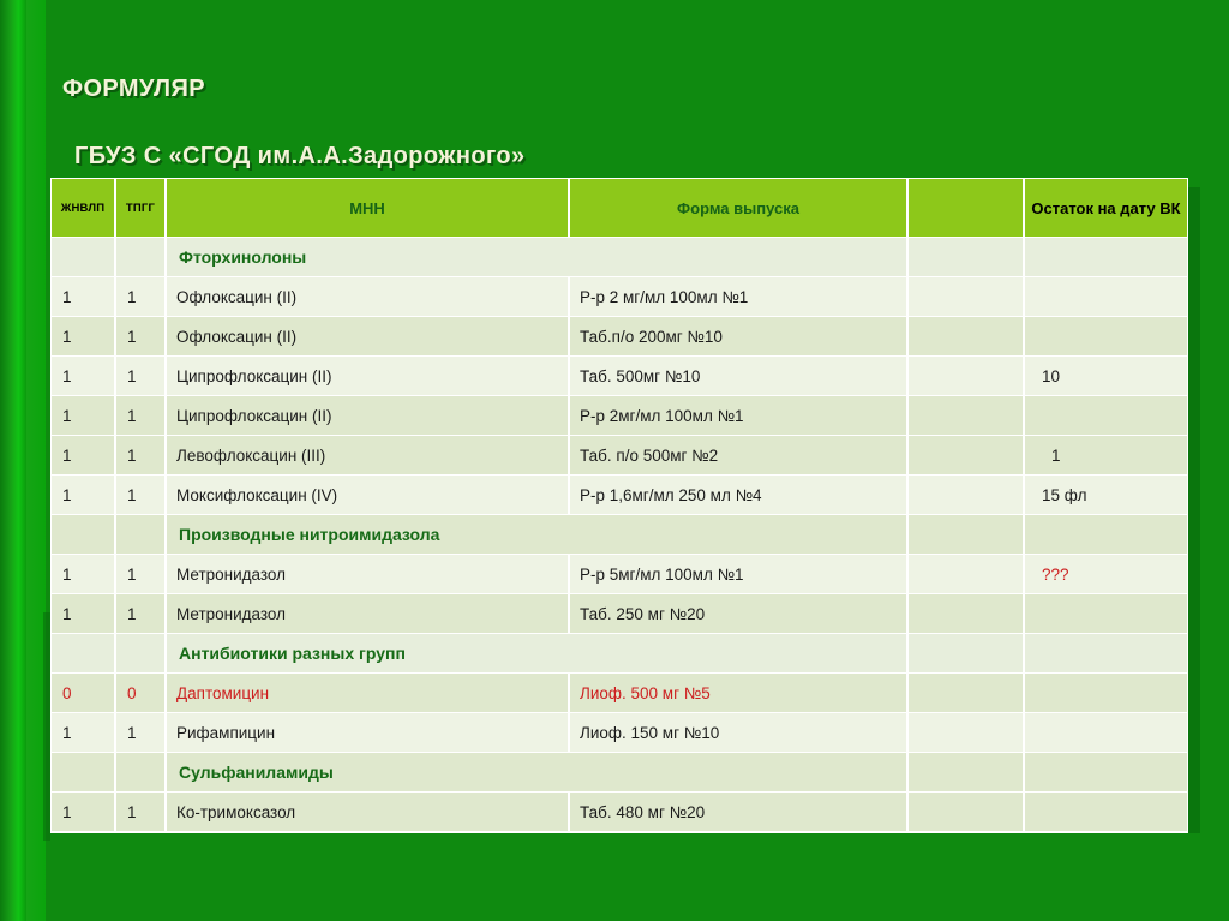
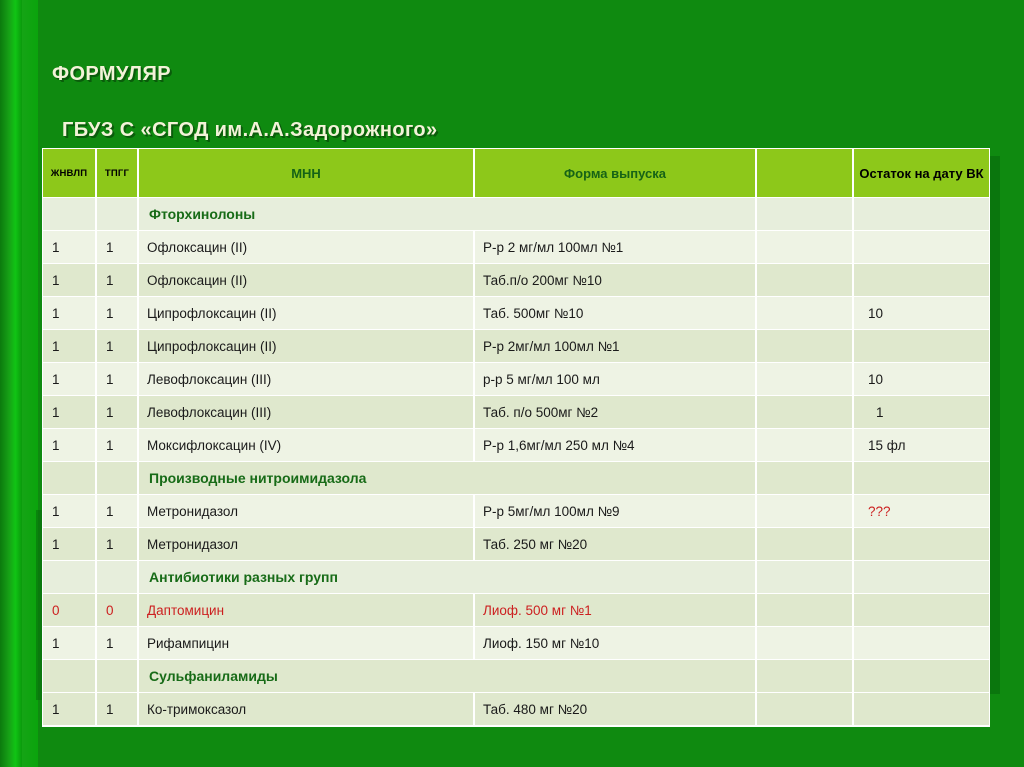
  ФОРМУЛЯР
  ГБУЗ С «СГОД им.А.А.Задорожного»
  ЖНВЛП	ТПГГ	МНН	Форма выпуска		Остаток на дату ВК
  		Фторхинолоны
  1	1	Офлоксацин (II)	Р-р 2 мг/мл 100мл №1
  1	1	Офлоксацин (II)	Таб.п/о 200мг №10
  1	1	Ципрофлоксацин (II)	Таб. 500мг №10		10
  1	1	Ципрофлоксацин (II)	Р-р 2мг/мл 100мл №1
+ 1	1	Левофлоксацин (III)	р-р 5 мг/мл 100 мл		10
  1	1	Левофлоксацин (III)	Таб. п/о 500мг №2		1
  1	1	Моксифлоксацин (IV)	Р-р 1,6мг/мл 250 мл №4		15 фл
  		Производные нитроимидазола
- 1	1	Метронидазол	Р-р 5мг/мл 100мл №1		???
+ 1	1	Метронидазол	Р-р 5мг/мл 100мл №9		???
  1	1	Метронидазол	Таб. 250 мг №20
  		Антибиотики разных групп
- 0	0	Даптомицин	Лиоф. 500 мг №5
+ 0	0	Даптомицин	Лиоф. 500 мг №1
  1	1	Рифампицин	Лиоф. 150 мг №10
  		Сульфаниламиды
  1	1	Ко-тримоксазол	Таб. 480 мг №20
